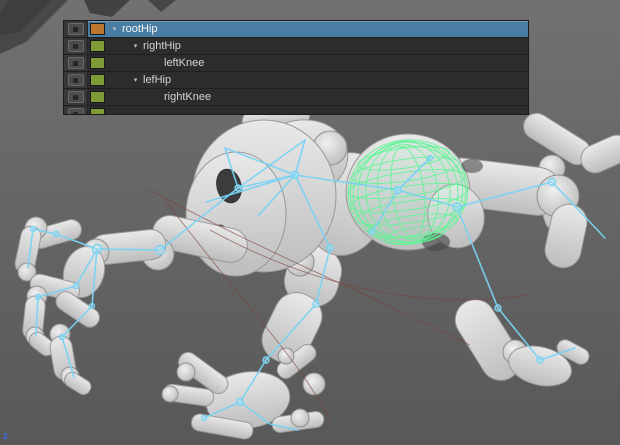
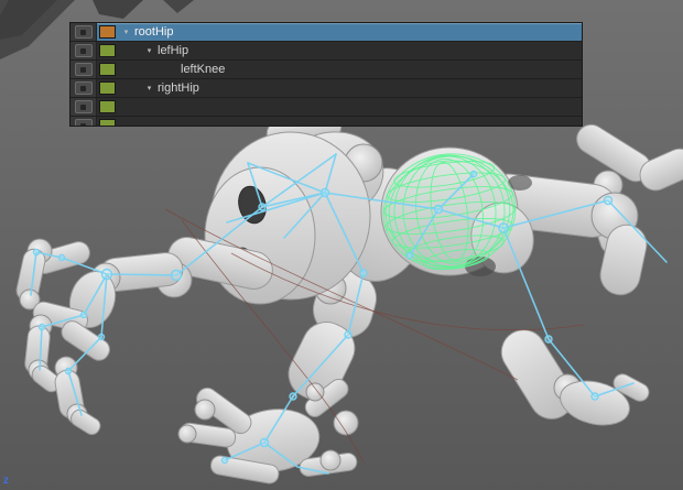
  rootHip
- rightHip
+ lefHip
  leftKnee
- lefHip
+ rightHip
- rightKnee
  z
